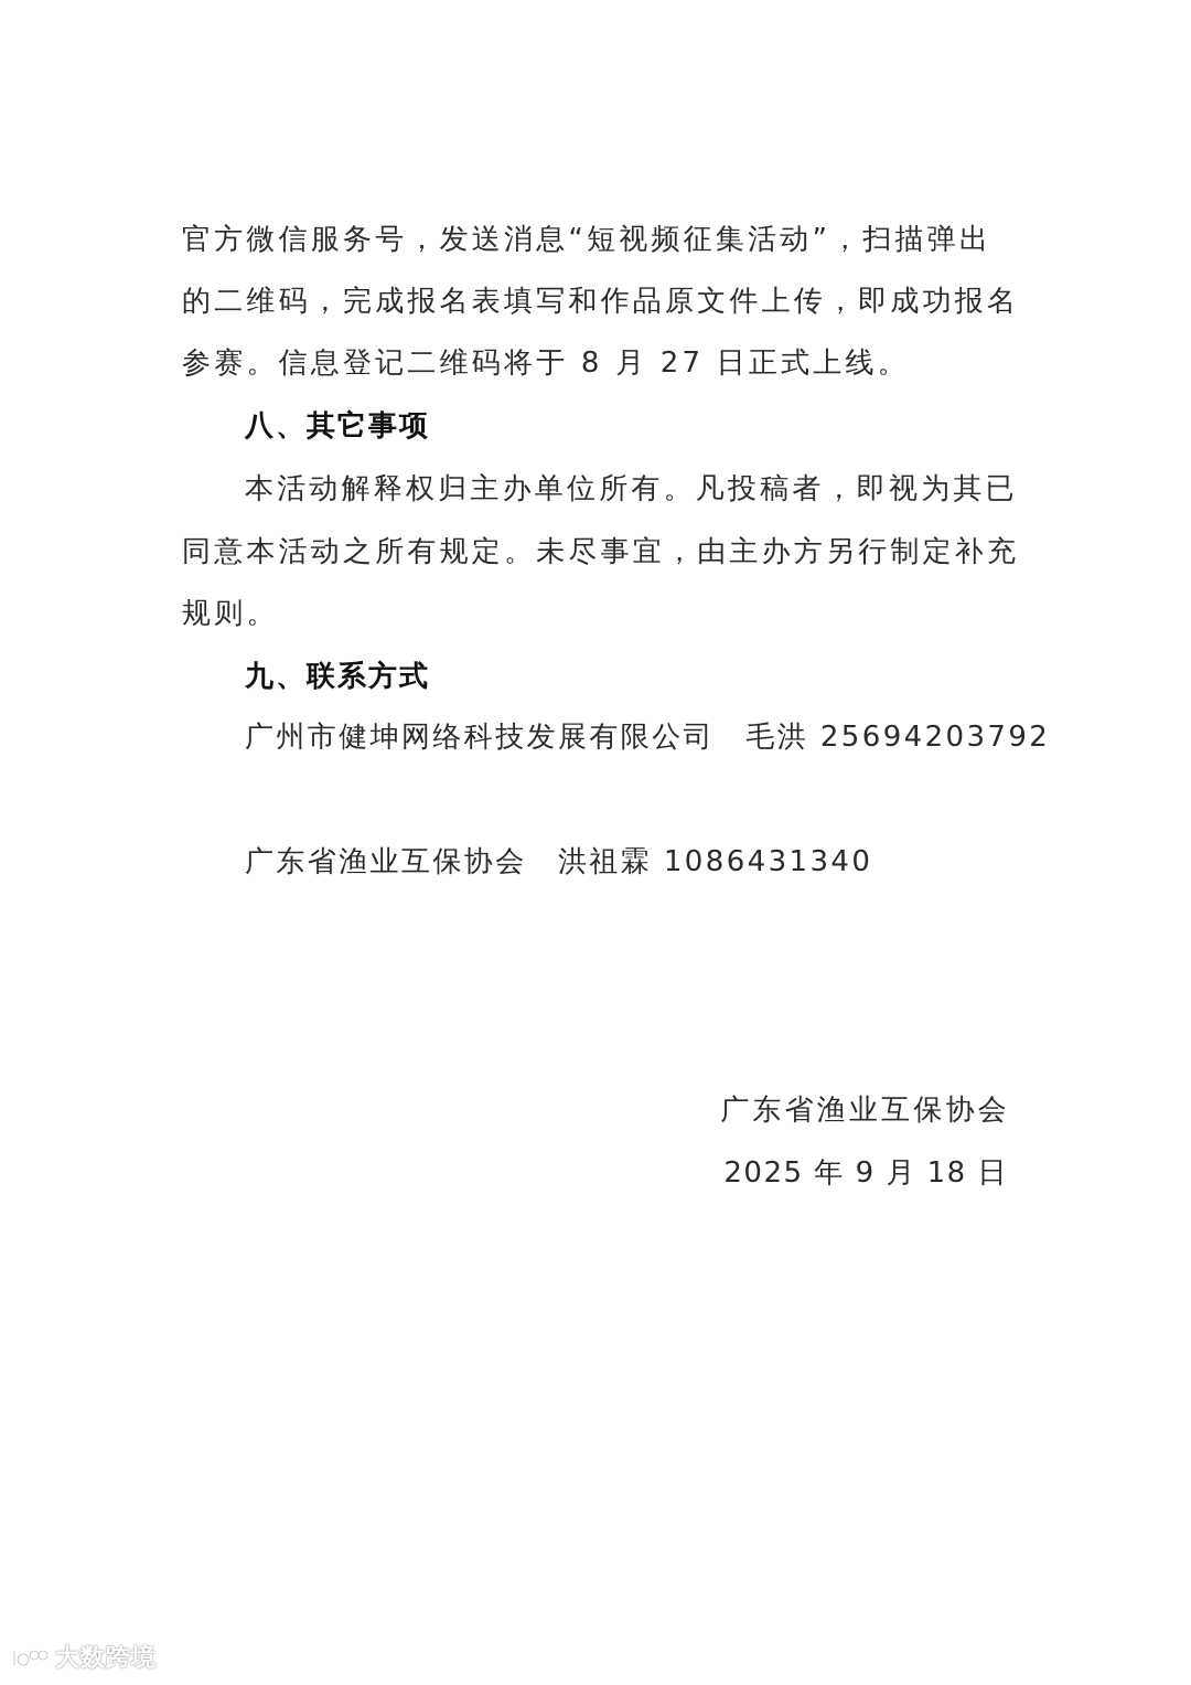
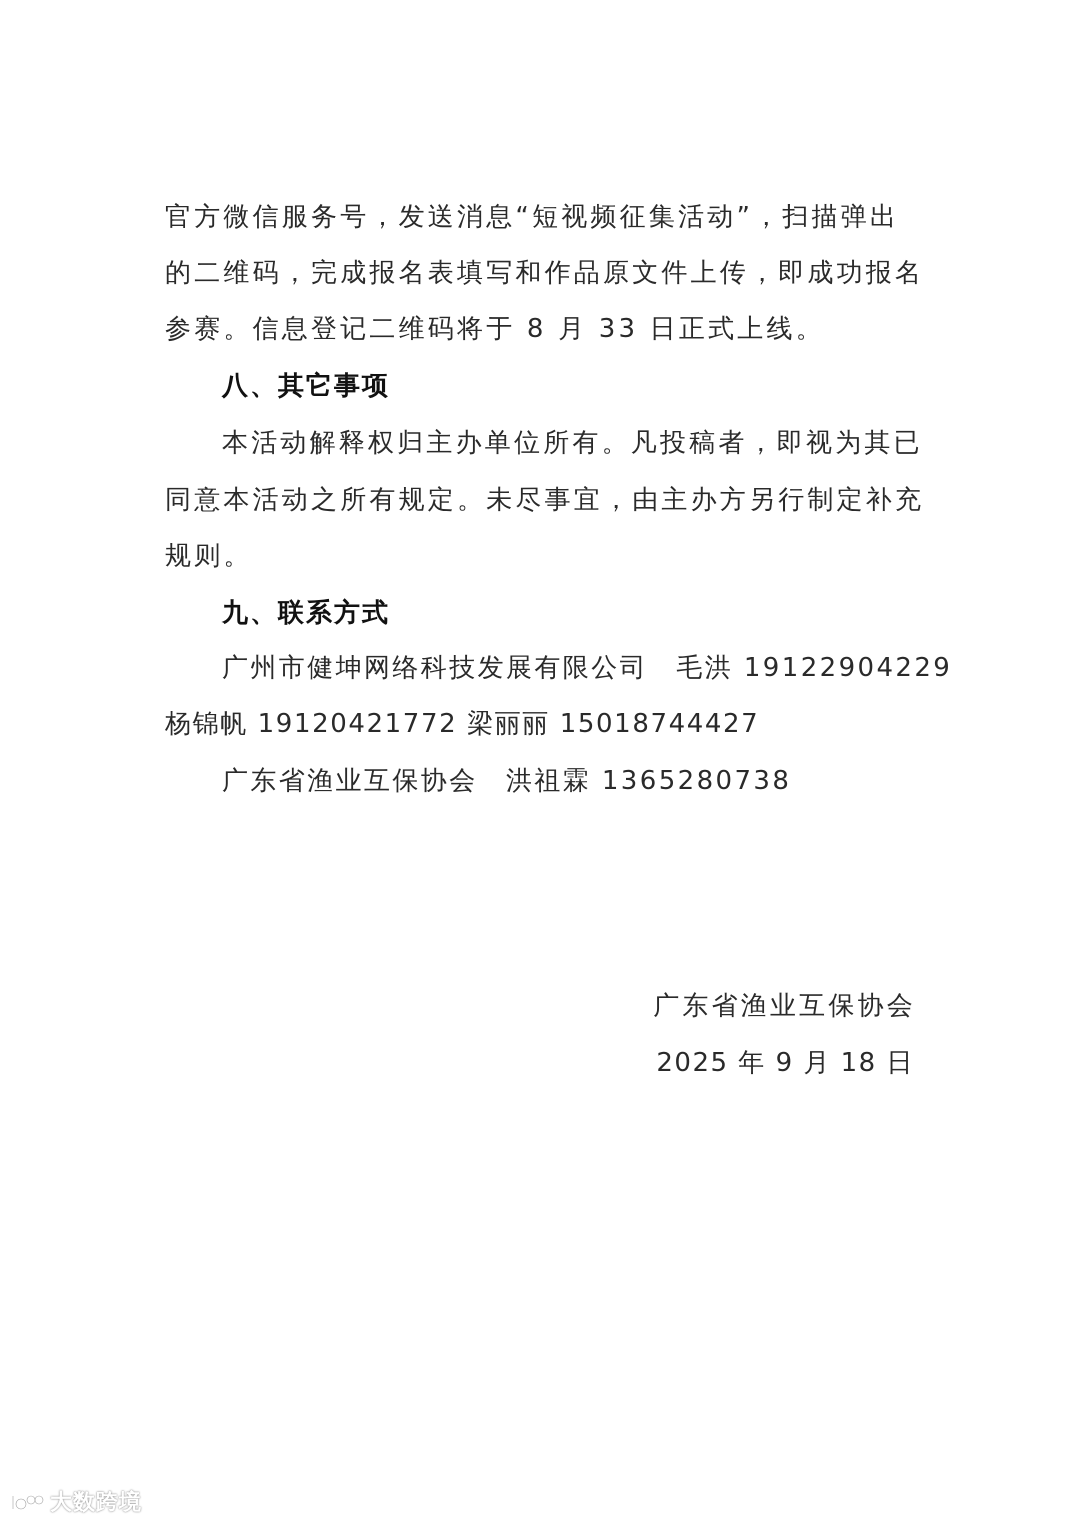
  官方微信服务号，发送消息“短视频征集活动”，扫描弹出
  的二维码，完成报名表填写和作品原文件上传，即成功报名
- 参赛。信息登记二维码将于 8 月 27 日正式上线。
+ 参赛。信息登记二维码将于 8 月 33 日正式上线。
  八、其它事项
  本活动解释权归主办单位所有。凡投稿者，即视为其已
  同意本活动之所有规定。未尽事宜，由主办方另行制定补充
  规则。
  九、联系方式
- 广州市健坤网络科技发展有限公司 毛洪 25694203792
+ 广州市健坤网络科技发展有限公司 毛洪 19122904229
+ 杨锦帆 19120421772 梁丽丽 15018744427
- 广东省渔业互保协会 洪祖霖 1086431340
+ 广东省渔业互保协会 洪祖霖 1365280738
  广东省渔业互保协会
  2025 年 9 月 18 日
  大数跨境
